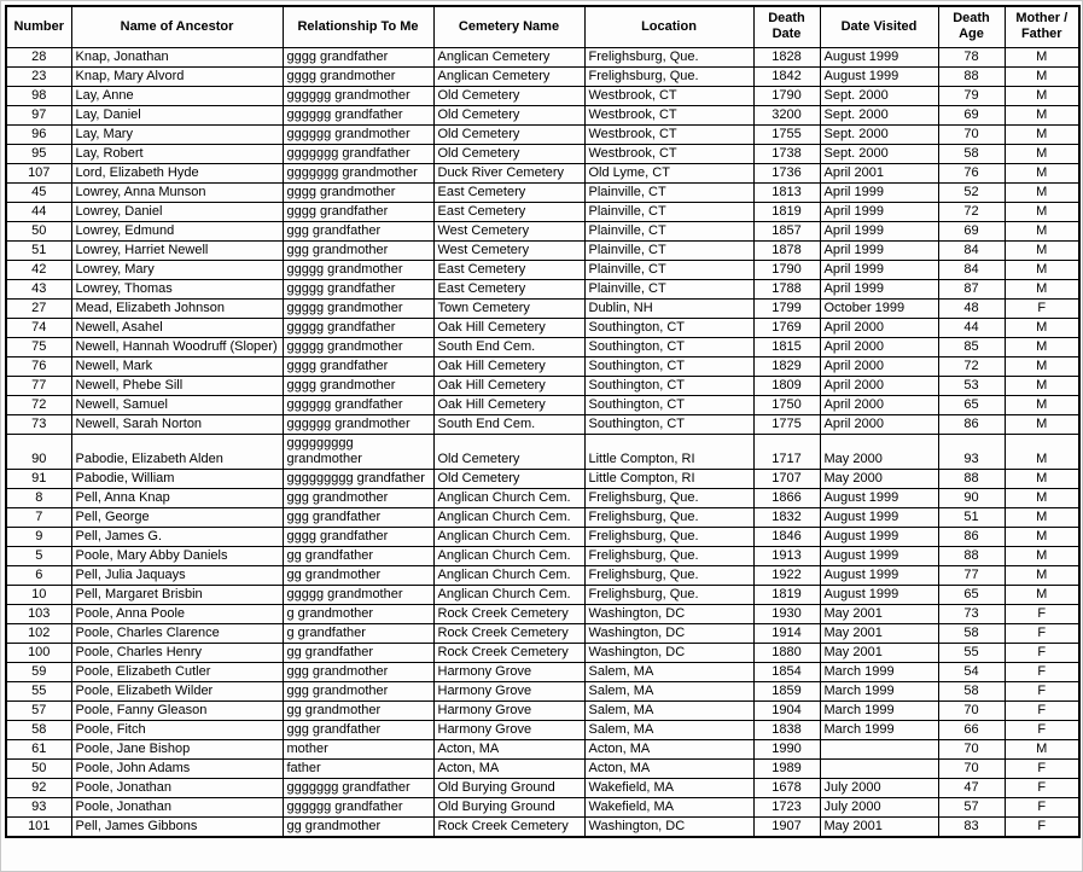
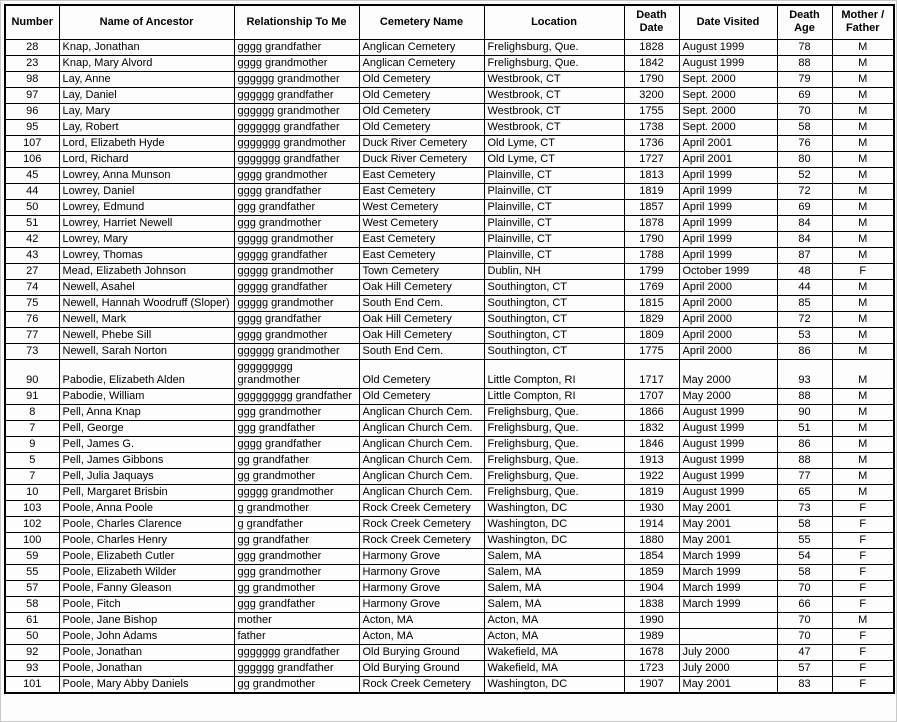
  Number	Name of Ancestor	Relationship To Me	Cemetery Name	Location	Death Date	Date Visited	Death Age	Mother / Father
  28	Knap, Jonathan	gggg grandfather	Anglican Cemetery	Frelighsburg, Que.	1828	August 1999	78	M
  23	Knap, Mary Alvord	gggg grandmother	Anglican Cemetery	Frelighsburg, Que.	1842	August 1999	88	M
  98	Lay, Anne	gggggg grandmother	Old Cemetery	Westbrook, CT	1790	Sept. 2000	79	M
  97	Lay, Daniel	gggggg grandfather	Old Cemetery	Westbrook, CT	3200	Sept. 2000	69	M
  96	Lay, Mary	gggggg grandmother	Old Cemetery	Westbrook, CT	1755	Sept. 2000	70	M
  95	Lay, Robert	ggggggg grandfather	Old Cemetery	Westbrook, CT	1738	Sept. 2000	58	M
  107	Lord, Elizabeth Hyde	ggggggg grandmother	Duck River Cemetery	Old Lyme, CT	1736	April 2001	76	M
+ 106	Lord, Richard	ggggggg grandfather	Duck River Cemetery	Old Lyme, CT	1727	April 2001	80	M
  45	Lowrey, Anna Munson	gggg grandmother	East Cemetery	Plainville, CT	1813	April 1999	52	M
  44	Lowrey, Daniel	gggg grandfather	East Cemetery	Plainville, CT	1819	April 1999	72	M
  50	Lowrey, Edmund	ggg grandfather	West Cemetery	Plainville, CT	1857	April 1999	69	M
  51	Lowrey, Harriet Newell	ggg grandmother	West Cemetery	Plainville, CT	1878	April 1999	84	M
  42	Lowrey, Mary	ggggg grandmother	East Cemetery	Plainville, CT	1790	April 1999	84	M
  43	Lowrey, Thomas	ggggg grandfather	East Cemetery	Plainville, CT	1788	April 1999	87	M
  27	Mead, Elizabeth Johnson	ggggg grandmother	Town Cemetery	Dublin, NH	1799	October 1999	48	F
  74	Newell, Asahel	ggggg grandfather	Oak Hill Cemetery	Southington, CT	1769	April 2000	44	M
  75	Newell, Hannah Woodruff (Sloper)	ggggg grandmother	South End Cem.	Southington, CT	1815	April 2000	85	M
  76	Newell, Mark	gggg grandfather	Oak Hill Cemetery	Southington, CT	1829	April 2000	72	M
  77	Newell, Phebe Sill	gggg grandmother	Oak Hill Cemetery	Southington, CT	1809	April 2000	53	M
- 72	Newell, Samuel	gggggg grandfather	Oak Hill Cemetery	Southington, CT	1750	April 2000	65	M
  73	Newell, Sarah Norton	gggggg grandmother	South End Cem.	Southington, CT	1775	April 2000	86	M
  90	Pabodie, Elizabeth Alden	ggggggggg grandmother	Old Cemetery	Little Compton, RI	1717	May 2000	93	M
  91	Pabodie, William	ggggggggg grandfather	Old Cemetery	Little Compton, RI	1707	May 2000	88	M
  8	Pell, Anna Knap	ggg grandmother	Anglican Church Cem.	Frelighsburg, Que.	1866	August 1999	90	M
  7	Pell, George	ggg grandfather	Anglican Church Cem.	Frelighsburg, Que.	1832	August 1999	51	M
  9	Pell, James G.	gggg grandfather	Anglican Church Cem.	Frelighsburg, Que.	1846	August 1999	86	M
- 5	Poole, Mary Abby Daniels	gg grandfather	Anglican Church Cem.	Frelighsburg, Que.	1913	August 1999	88	M
+ 5	Pell, James Gibbons	gg grandfather	Anglican Church Cem.	Frelighsburg, Que.	1913	August 1999	88	M
- 6	Pell, Julia Jaquays	gg grandmother	Anglican Church Cem.	Frelighsburg, Que.	1922	August 1999	77	M
+ 7	Pell, Julia Jaquays	gg grandmother	Anglican Church Cem.	Frelighsburg, Que.	1922	August 1999	77	M
  10	Pell, Margaret Brisbin	ggggg grandmother	Anglican Church Cem.	Frelighsburg, Que.	1819	August 1999	65	M
  103	Poole, Anna Poole	g grandmother	Rock Creek Cemetery	Washington, DC	1930	May 2001	73	F
  102	Poole, Charles Clarence	g grandfather	Rock Creek Cemetery	Washington, DC	1914	May 2001	58	F
  100	Poole, Charles Henry	gg grandfather	Rock Creek Cemetery	Washington, DC	1880	May 2001	55	F
  59	Poole, Elizabeth Cutler	ggg grandmother	Harmony Grove	Salem, MA	1854	March 1999	54	F
  55	Poole, Elizabeth Wilder	ggg grandmother	Harmony Grove	Salem, MA	1859	March 1999	58	F
  57	Poole, Fanny Gleason	gg grandmother	Harmony Grove	Salem, MA	1904	March 1999	70	F
  58	Poole, Fitch	ggg grandfather	Harmony Grove	Salem, MA	1838	March 1999	66	F
  61	Poole, Jane Bishop	mother	Acton, MA	Acton, MA	1990		70	M
  50	Poole, John Adams	father	Acton, MA	Acton, MA	1989		70	F
  92	Poole, Jonathan	ggggggg grandfather	Old Burying Ground	Wakefield, MA	1678	July 2000	47	F
  93	Poole, Jonathan	gggggg grandfather	Old Burying Ground	Wakefield, MA	1723	July 2000	57	F
- 101	Pell, James Gibbons	gg grandmother	Rock Creek Cemetery	Washington, DC	1907	May 2001	83	F
+ 101	Poole, Mary Abby Daniels	gg grandmother	Rock Creek Cemetery	Washington, DC	1907	May 2001	83	F
